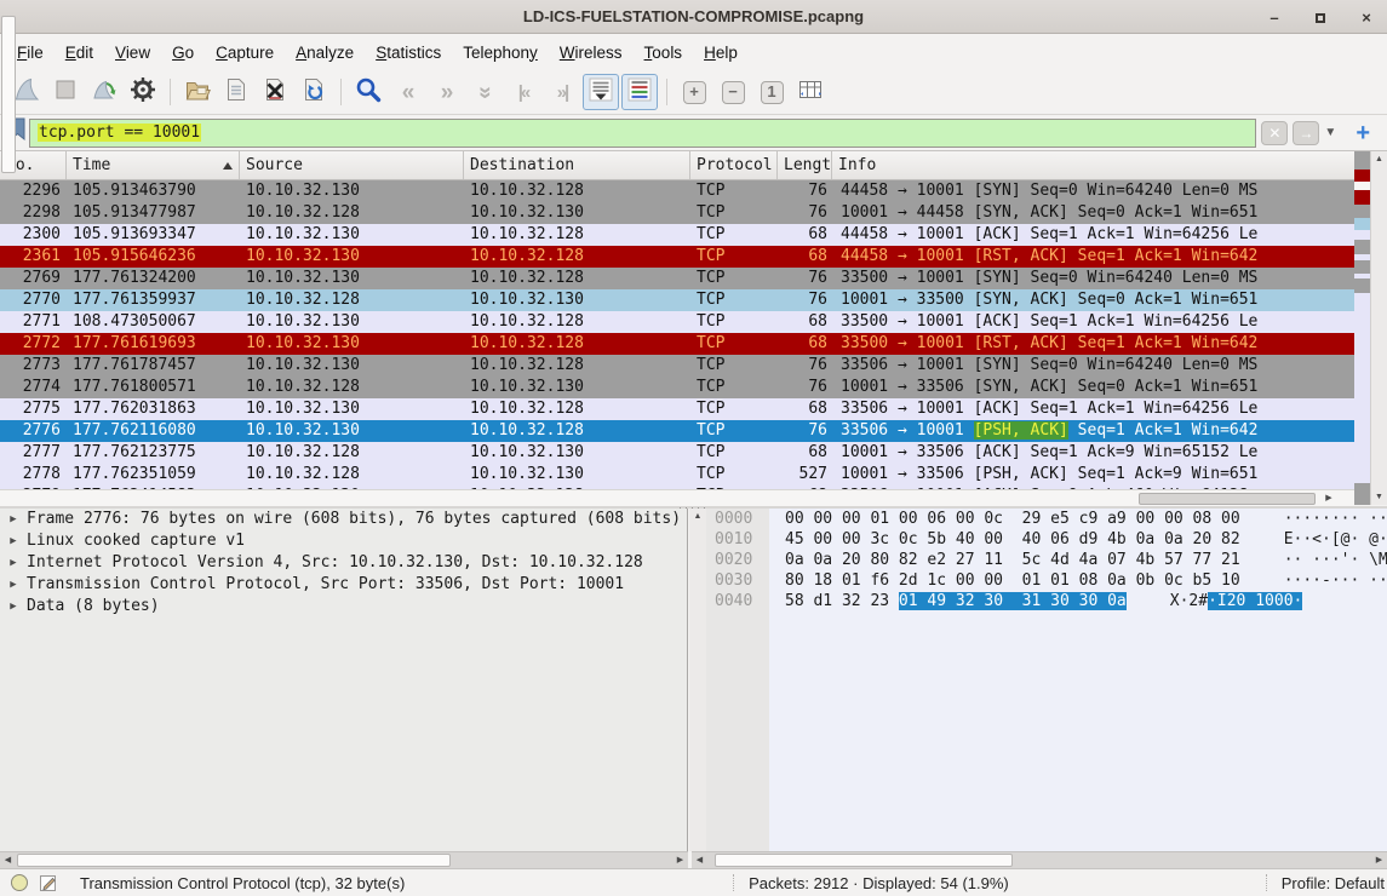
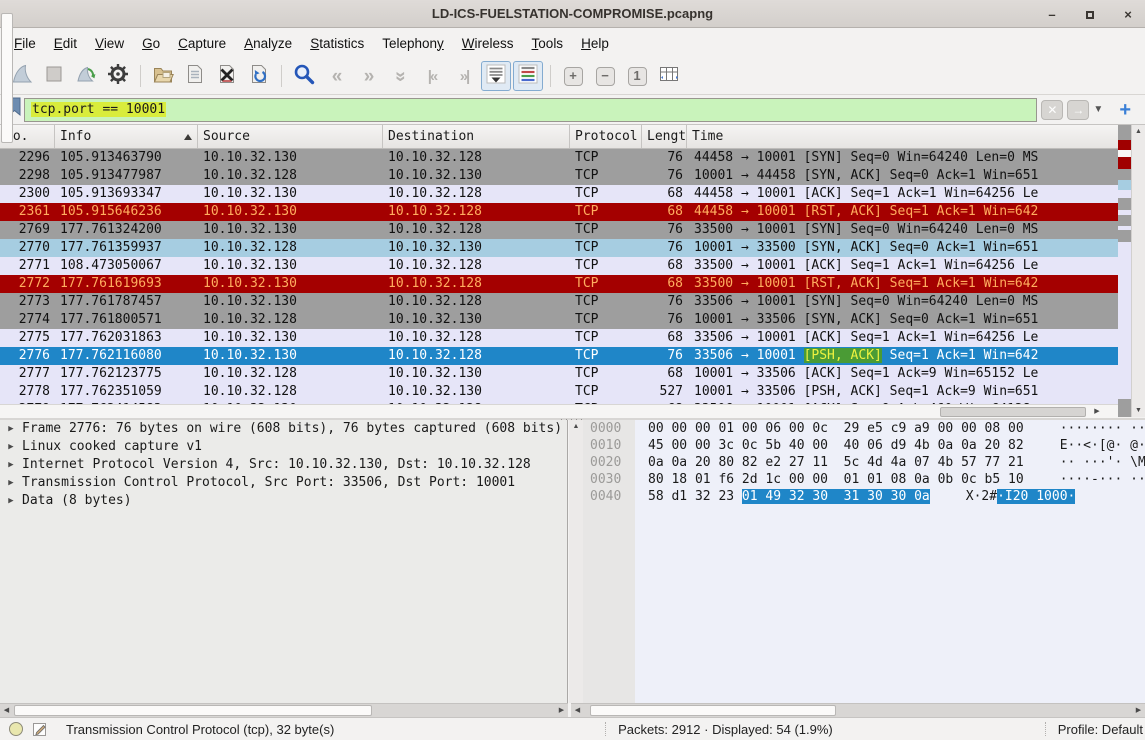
  LD-ICS-FUELSTATION-COMPROMISE.pcapng
  –
  ×
  File
  Edit
  View
  Go
  Capture
  Analyze
  Statistics
  Telephony
  Wireless
  Tools
  Help
  «
  »
  |«
  »|
  +
  −
  1
  tcp.port == 10001
  ✕
  →
  ▼
  +
- Time
+ Info
  Source
  Destination
  Protocol
  Lengt
- Info
+ Time
  2296
  105.913463790
  10.10.32.130
  10.10.32.128
  TCP
  76
  44458 → 10001 [SYN] Seq=0 Win=64240 Len=0 MS
  2298
  105.913477987
  10.10.32.128
  10.10.32.130
  TCP
  76
  10001 → 44458 [SYN, ACK] Seq=0 Ack=1 Win=651
  2300
  105.913693347
  10.10.32.130
  10.10.32.128
  TCP
  68
  44458 → 10001 [ACK] Seq=1 Ack=1 Win=64256 Le
  2361
  105.915646236
  10.10.32.130
  10.10.32.128
  TCP
  68
  44458 → 10001 [RST, ACK] Seq=1 Ack=1 Win=642
  2769
  177.761324200
  10.10.32.130
  10.10.32.128
  TCP
  76
  33500 → 10001 [SYN] Seq=0 Win=64240 Len=0 MS
  2770
  177.761359937
  10.10.32.128
  10.10.32.130
  TCP
  76
  10001 → 33500 [SYN, ACK] Seq=0 Ack=1 Win=651
  2771
  108.473050067
  10.10.32.130
  10.10.32.128
  TCP
  68
  33500 → 10001 [ACK] Seq=1 Ack=1 Win=64256 Le
  2772
  177.761619693
  10.10.32.130
  10.10.32.128
  TCP
  68
  33500 → 10001 [RST, ACK] Seq=1 Ack=1 Win=642
  2773
  177.761787457
  10.10.32.130
  10.10.32.128
  TCP
  76
  33506 → 10001 [SYN] Seq=0 Win=64240 Len=0 MS
  2774
  177.761800571
  10.10.32.128
  10.10.32.130
  TCP
  76
  10001 → 33506 [SYN, ACK] Seq=0 Ack=1 Win=651
  2775
  177.762031863
  10.10.32.130
  10.10.32.128
  TCP
  68
  33506 → 10001 [ACK] Seq=1 Ack=1 Win=64256 Le
  2776
  177.762116080
  10.10.32.130
  10.10.32.128
  TCP
  76
  33506 → 10001 [PSH, ACK] Seq=1 Ack=1 Win=642
  2777
  177.762123775
  10.10.32.128
  10.10.32.130
  TCP
  68
  10001 → 33506 [ACK] Seq=1 Ack=9 Win=65152 Le
  2778
  177.762351059
  10.10.32.128
  10.10.32.130
  TCP
  527
  10001 → 33506 [PSH, ACK] Seq=1 Ack=9 Win=651
  ·····
  ▶
  Frame 2776: 76 bytes on wire (608 bits), 76 bytes captured (608 bits)
  ▶
  Linux cooked capture v1
  ▶
  Internet Protocol Version 4, Src: 10.10.32.130, Dst: 10.10.32.128
  ▶
  Transmission Control Protocol, Src Port: 33506, Dst Port: 10001
  ▶
  Data (8 bytes)
  0000
  00 00 00 01 00 06 00 0c 29 e5 c9 a9 00 00 08 00
  0010
  45 00 00 3c 0c 5b 40 00 40 06 d9 4b 0a 0a 20 82
  0020
  0a 0a 20 80 82 e2 27 11 5c 4d 4a 07 4b 57 77 21
  0030
  80 18 01 f6 2d 1c 00 00 01 01 08 0a 0b 0c b5 10
  0040
  58 d1 32 23 01 49 32 30 31 30 30 0a
  X·2#·I20 1000·
  Transmission Control Protocol (tcp), 32 byte(s)
  Packets: 2912 · Displayed: 54 (1.9%)
  Profile: Default
